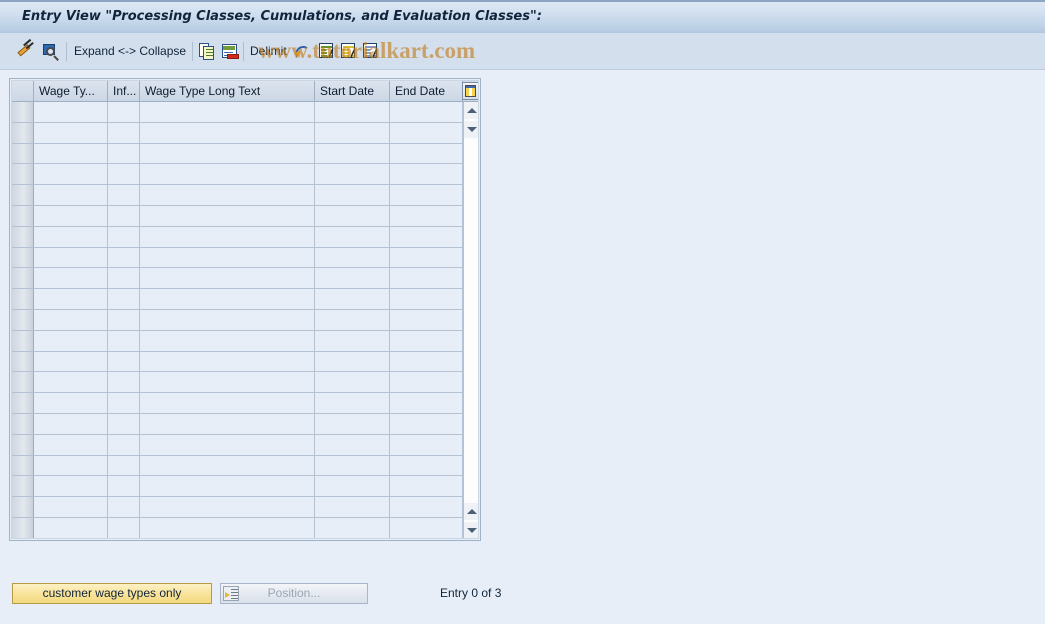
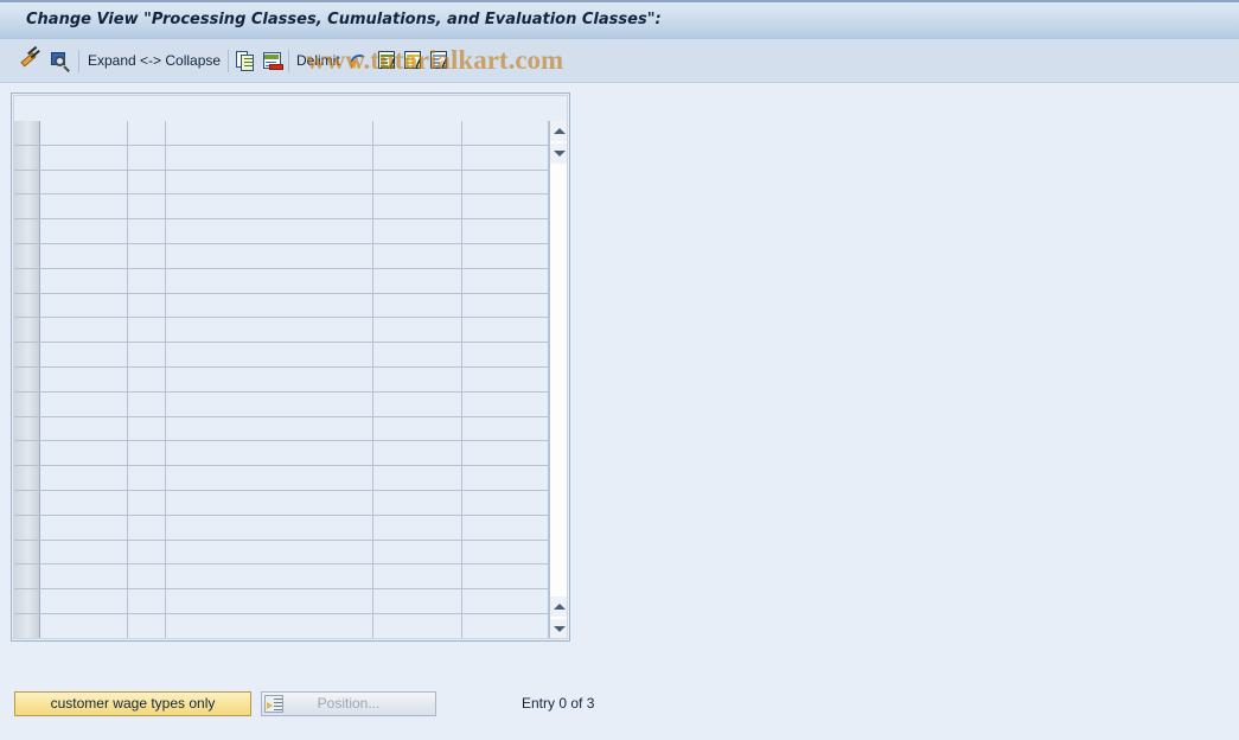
- Entry View "Processing Classes, Cumulations, and Evaluation Classes":
+ Change View "Processing Classes, Cumulations, and Evaluation Classes":
  Expand <-> Collapse
  Delimit
  www.tutorialkart.com
- Wage Ty...
- Inf...
- Wage Type Long Text
- Start Date
- End Date
  customer wage types only
  Position...
  Entry 0 of 3
